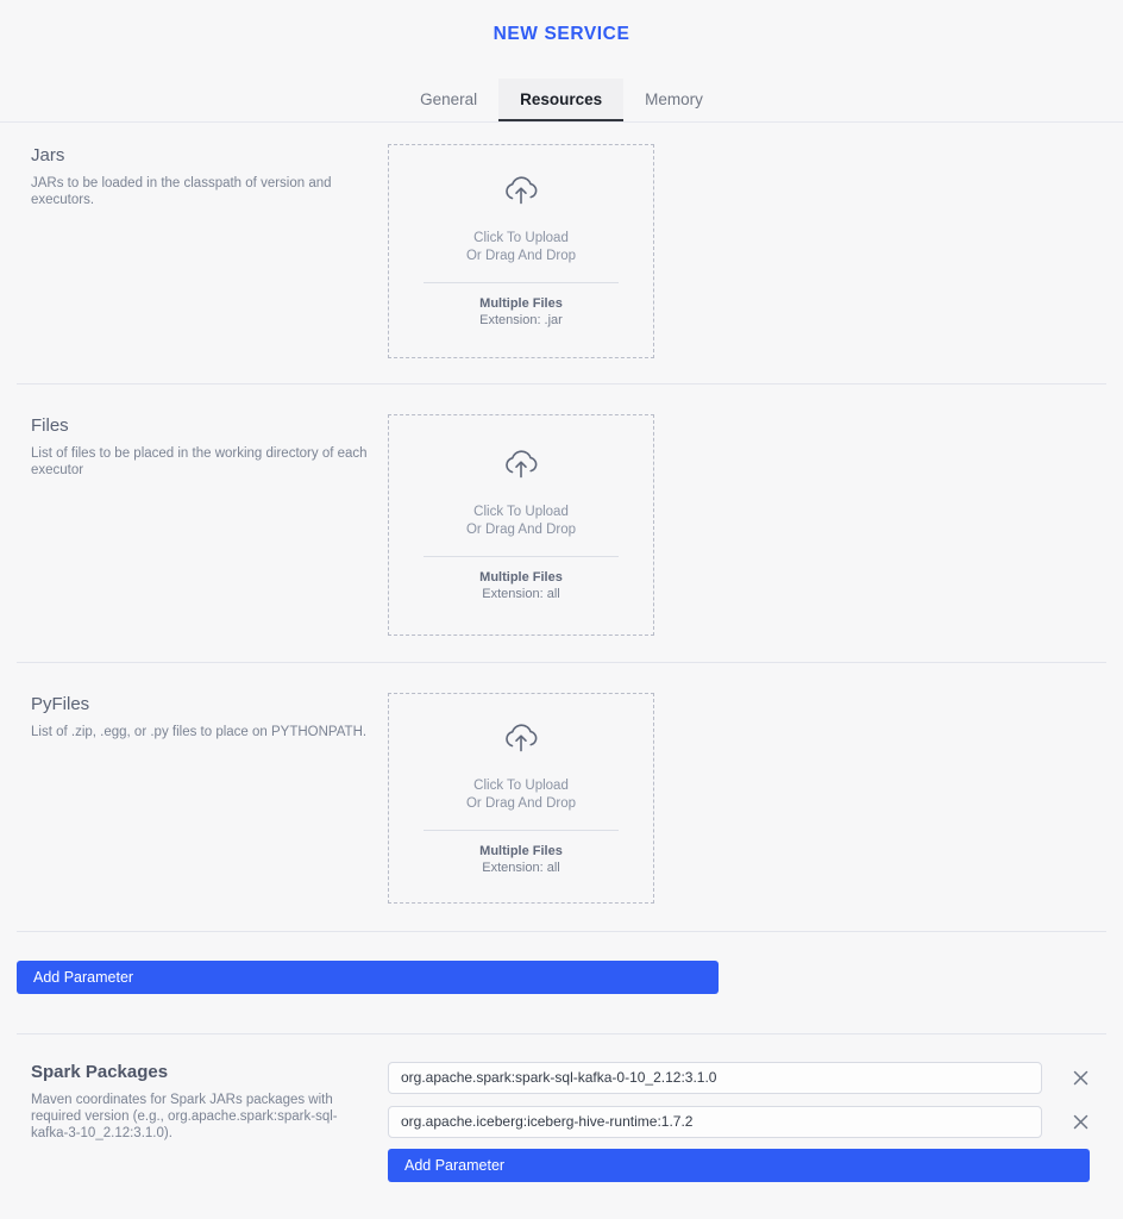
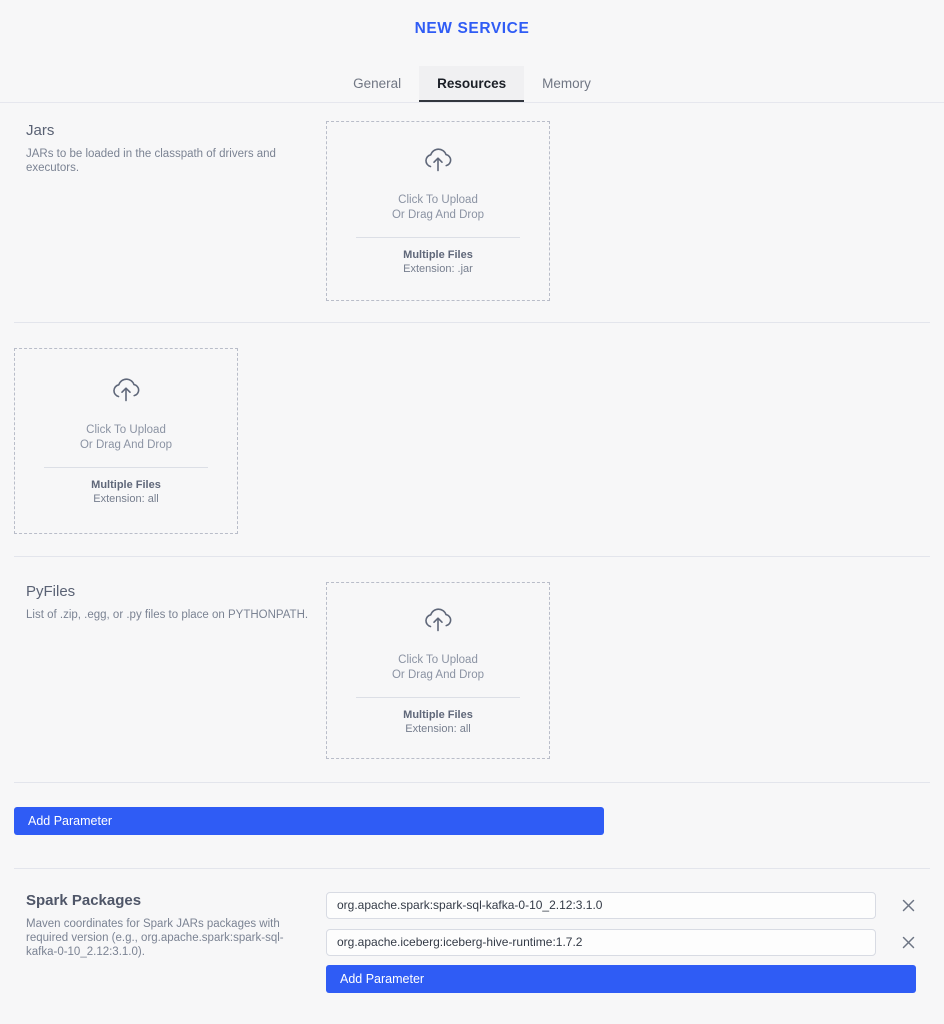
  NEW SERVICE
  General
  Resources
  Memory
  Jars
- JARs to be loaded in the classpath of version and executors.
+ JARs to be loaded in the classpath of drivers and executors.
  Click To Upload
  Or Drag And Drop
  Multiple Files
  Extension: .jar
- Files
- List of files to be placed in the working directory of each executor
  Click To Upload
  Or Drag And Drop
  Multiple Files
  Extension: all
  PyFiles
  List of .zip, .egg, or .py files to place on PYTHONPATH.
  Click To Upload
  Or Drag And Drop
  Multiple Files
  Extension: all
  Add Parameter
  Spark Packages
- Maven coordinates for Spark JARs packages with required version (e.g., org.apache.spark:spark-sql-kafka-3-10_2.12:3.1.0).
+ Maven coordinates for Spark JARs packages with required version (e.g., org.apache.spark:spark-sql-kafka-0-10_2.12:3.1.0).
  org.apache.spark:spark-sql-kafka-0-10_2.12:3.1.0
  org.apache.iceberg:iceberg-hive-runtime:1.7.2
  Add Parameter
